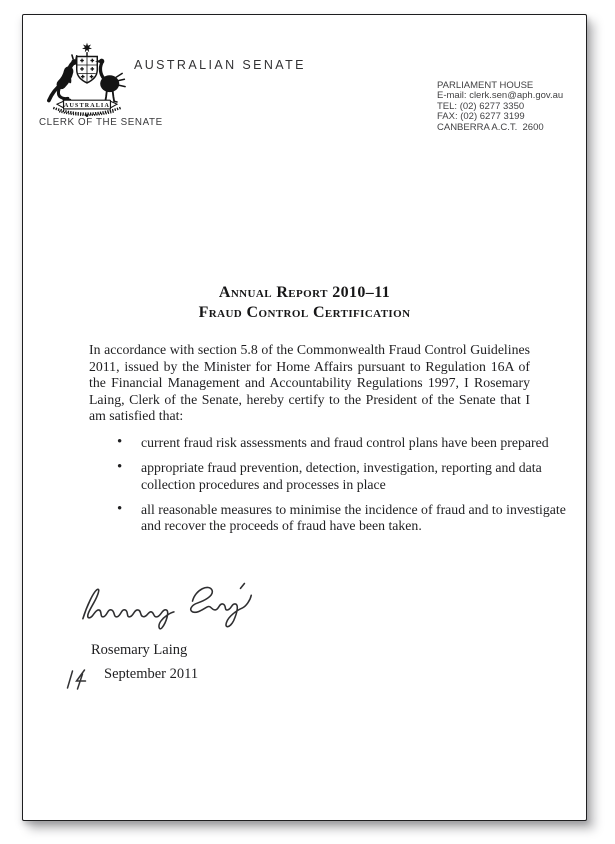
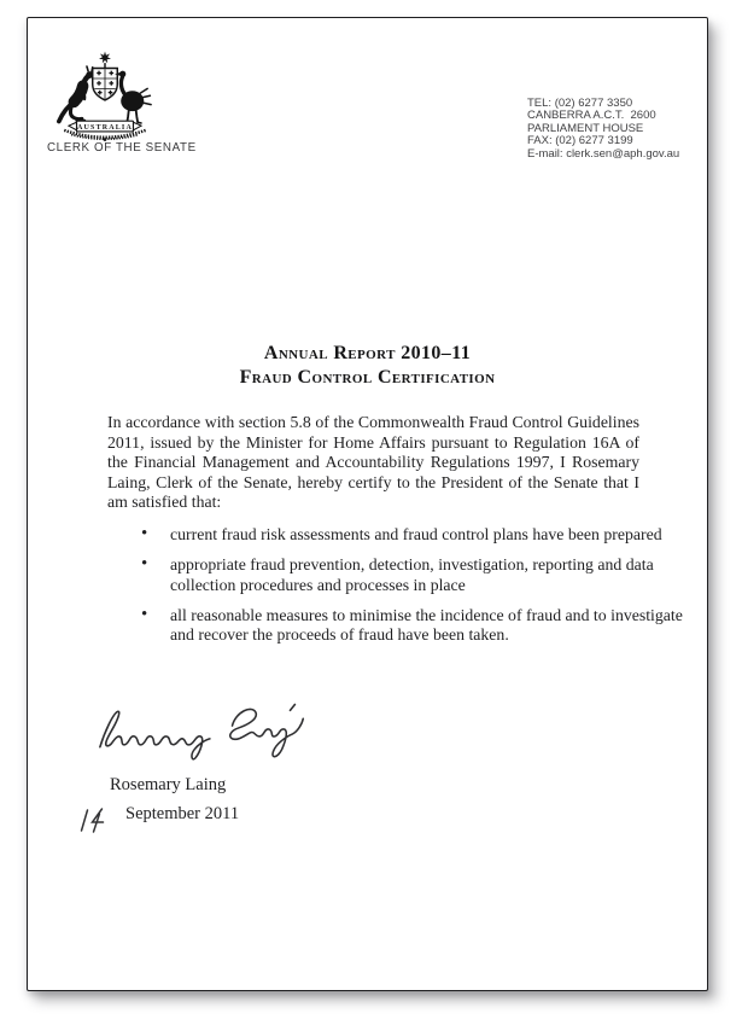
- AUSTRALIAN SENATE
- PARLIAMENT HOUSE
+ TEL: (02) 6277 3350
- E-mail: clerk.sen@aph.gov.au
+ CANBERRA A.C.T. 2600
- TEL: (02) 6277 3350
+ PARLIAMENT HOUSE
  FAX: (02) 6277 3199
- CANBERRA A.C.T. 2600
+ E-mail: clerk.sen@aph.gov.au
  CLERK OF THE SENATE
  Annual Report 2010–11
  Fraud Control Certification
  In accordance with section 5.8 of the Commonwealth Fraud Control Guidelines 2011, issued by the Minister for Home Affairs pursuant to Regulation 16A of the Financial Management and Accountability Regulations 1997, I Rosemary Laing, Clerk of the Senate, hereby certify to the President of the Senate that I am satisfied that:
  current fraud risk assessments and fraud control plans have been prepared
  appropriate fraud prevention, detection, investigation, reporting and data collection procedures and processes in place
  all reasonable measures to minimise the incidence of fraud and to investigate and recover the proceeds of fraud have been taken.
  Rosemary Laing
  September 2011
